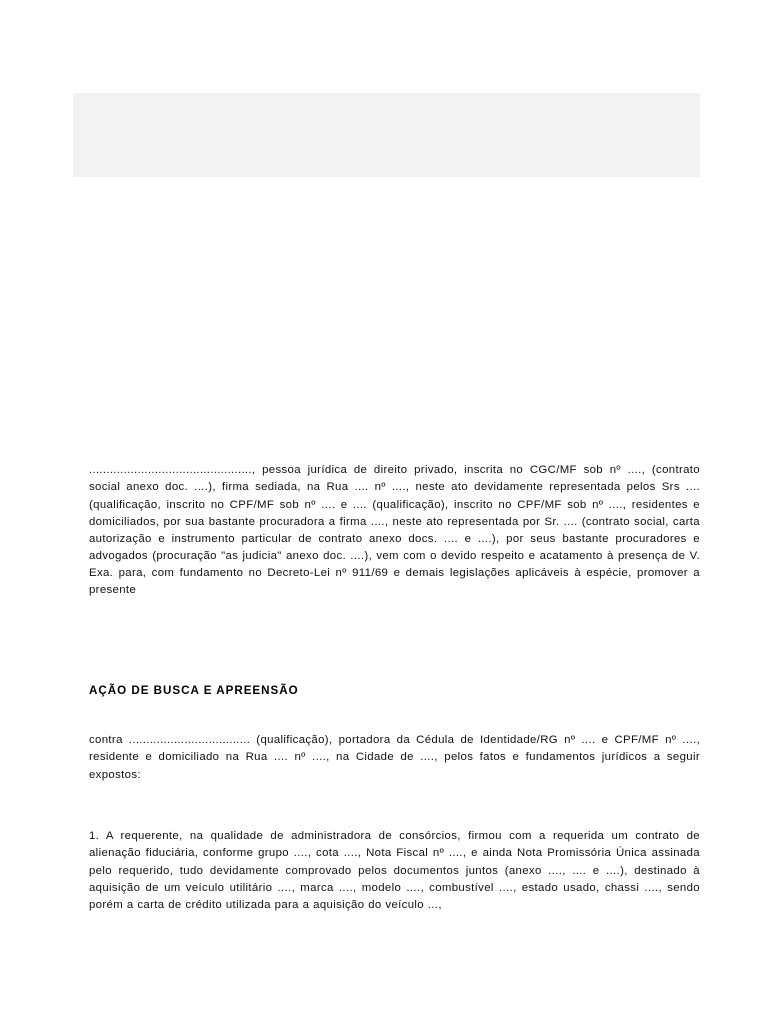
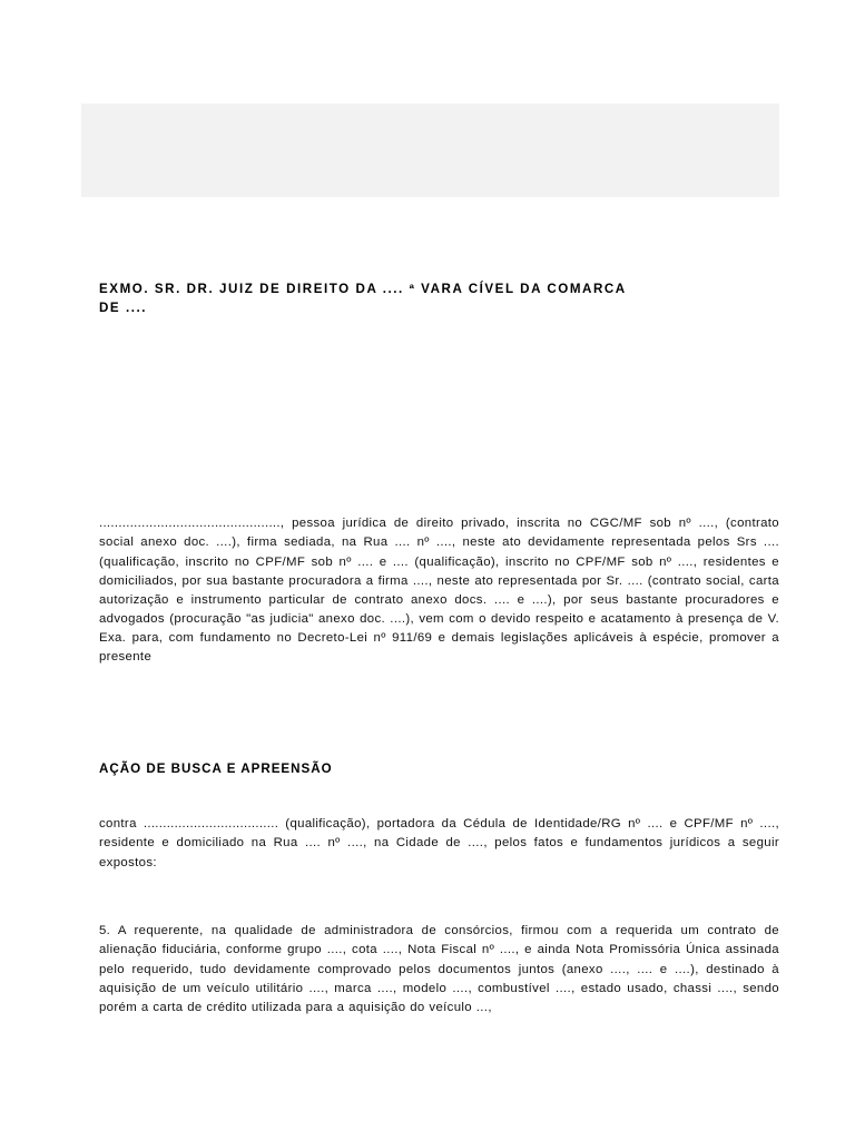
+ EXMO. SR. DR. JUIZ DE DIREITO DA .... ª VARA CÍVEL DA COMARCA
+ DE ....
  ..............................................., pessoa jurídica de direito privado, inscrita no CGC/MF sob nº ...., (contrato social anexo doc. ....), firma sediada, na Rua .... nº ...., neste ato devidamente representada pelos Srs .... (qualificação, inscrito no CPF/MF sob nº .... e .... (qualificação), inscrito no CPF/MF sob nº ...., residentes e domiciliados, por sua bastante procuradora a firma ...., neste ato representada por Sr. .... (contrato social, carta autorização e instrumento particular de contrato anexo docs. .... e ....), por seus bastante procuradores e advogados (procuração "as judicia" anexo doc. ....), vem com o devido respeito e acatamento à presença de V. Exa. para, com fundamento no Decreto-Lei nº 911/69 e demais legislações aplicáveis à espécie, promover a presente
  AÇÃO DE BUSCA E APREENSÃO
  contra ................................... (qualificação), portadora da Cédula de Identidade/RG nº .... e CPF/MF nº ...., residente e domiciliado na Rua .... nº ...., na Cidade de ...., pelos fatos e fundamentos jurídicos a seguir expostos:
- 1. A requerente, na qualidade de administradora de consórcios, firmou com a requerida um contrato de alienação fiduciária, conforme grupo ...., cota ...., Nota Fiscal nº ...., e ainda Nota Promissória Única assinada pelo requerido, tudo devidamente comprovado pelos documentos juntos (anexo ...., .... e ....), destinado à aquisição de um veículo utilitário ...., marca ...., modelo ...., combustível ...., estado usado, chassi ...., sendo porém a carta de crédito utilizada para a aquisição do veículo ...,
+ 5. A requerente, na qualidade de administradora de consórcios, firmou com a requerida um contrato de alienação fiduciária, conforme grupo ...., cota ...., Nota Fiscal nº ...., e ainda Nota Promissória Única assinada pelo requerido, tudo devidamente comprovado pelos documentos juntos (anexo ...., .... e ....), destinado à aquisição de um veículo utilitário ...., marca ...., modelo ...., combustível ...., estado usado, chassi ...., sendo porém a carta de crédito utilizada para a aquisição do veículo ...,
